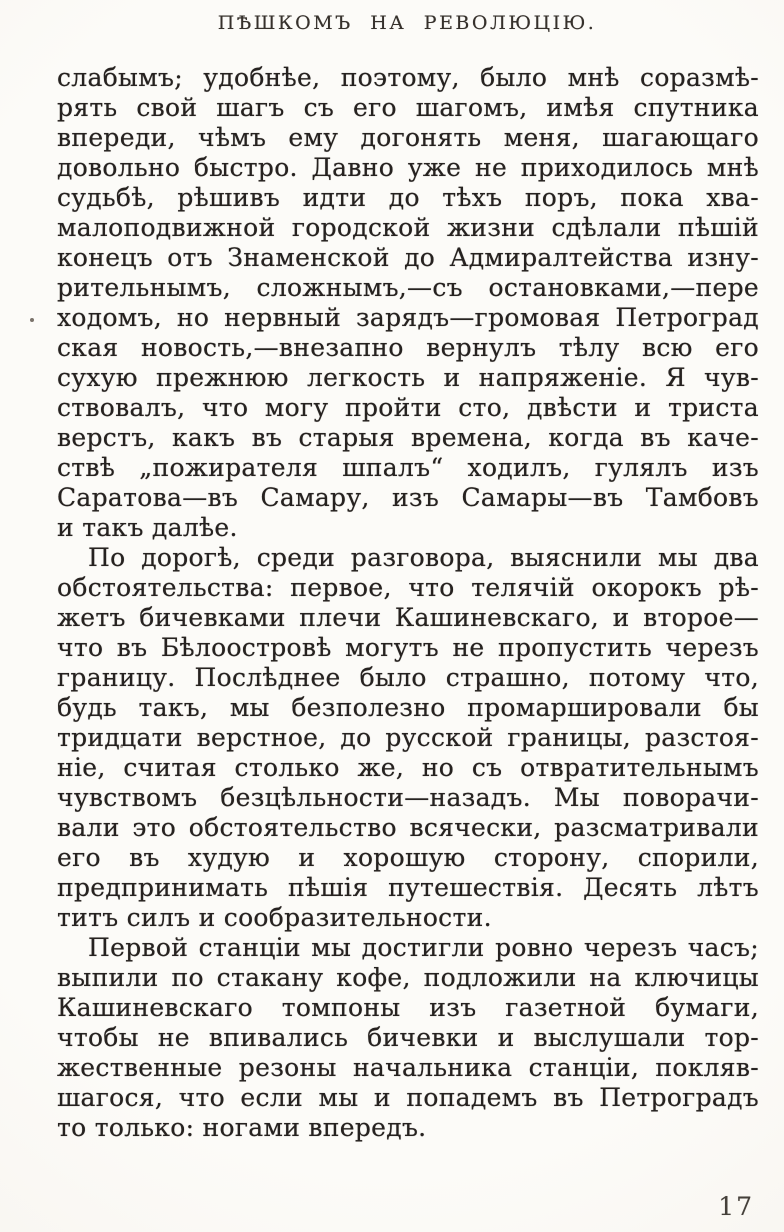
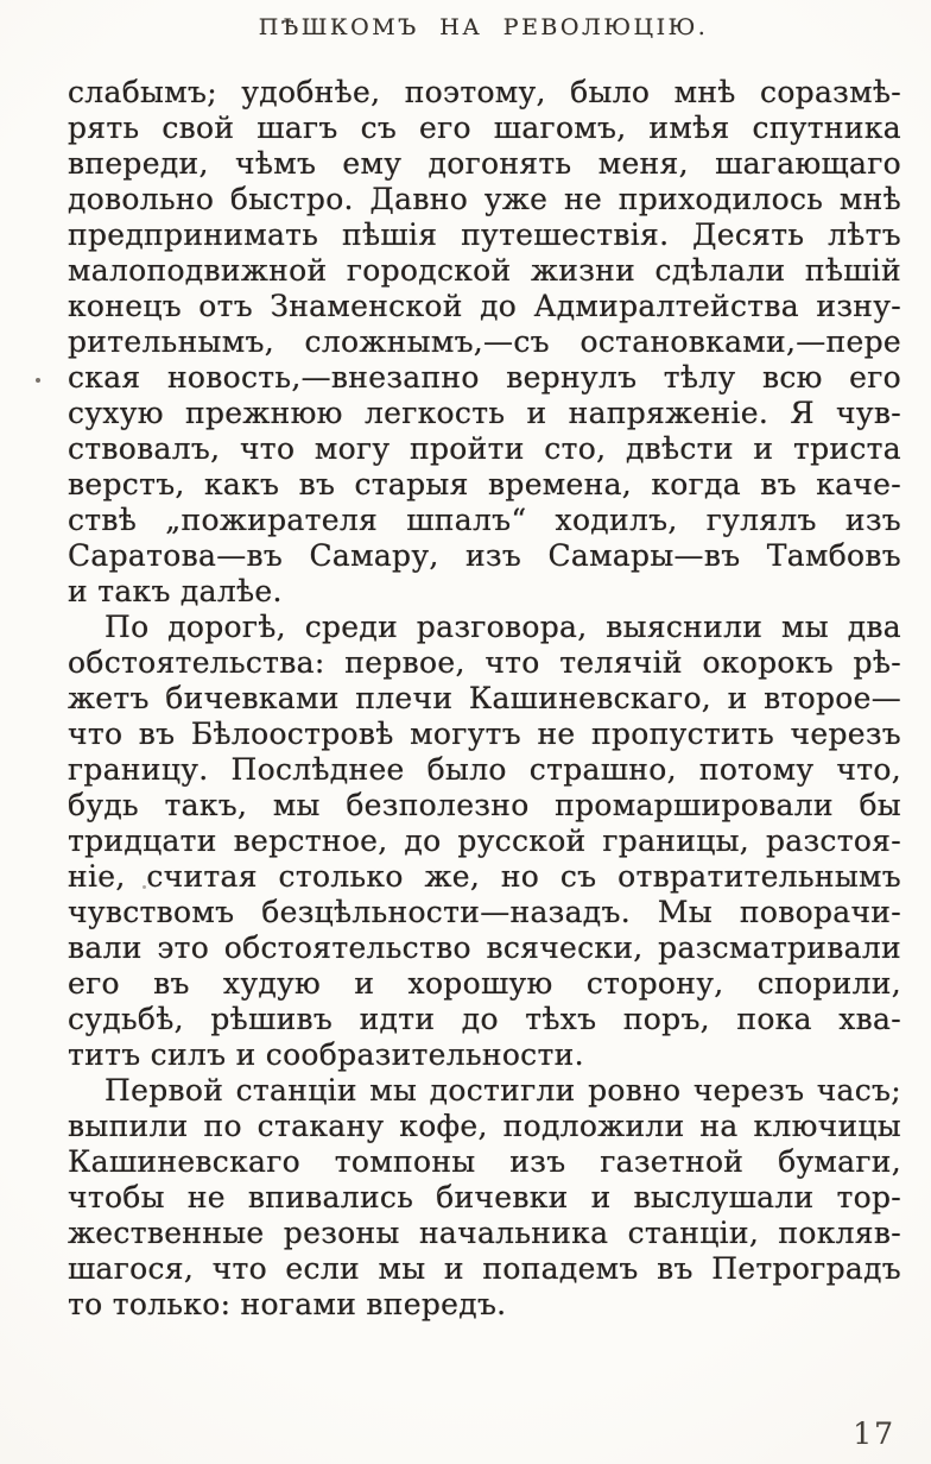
  ПѢШКОМЪ НА РЕВОЛЮЦІЮ.
  слабымъ; удобнѣе, поэтому, было мнѣ соразмѣ-
  рять свой шагъ съ его шагомъ, имѣя спутника
  впереди, чѣмъ ему догонять меня, шагающаго
  довольно быстро. Давно уже не приходилось мнѣ
- судьбѣ, рѣшивъ идти до тѣхъ поръ, пока хва-
+ предпринимать пѣшія путешествія. Десять лѣтъ
  малоподвижной городской жизни сдѣлали пѣшій
  конецъ отъ Знаменской до Адмиралтейства изну-
  рительнымъ, сложнымъ,—съ остановками,—пере
- ходомъ, но нервный зарядъ—громовая Петроград
  ская новость,—внезапно вернулъ тѣлу всю его
  сухую прежнюю легкость и напряженіе. Я чув-
  ствовалъ, что могу пройти сто, двѣсти и триста
  верстъ, какъ въ старыя времена, когда въ каче-
  ствѣ „пожирателя шпалъ“ ходилъ, гулялъ изъ
  Саратова—въ Самару, изъ Самары—въ Тамбовъ
  и такъ далѣе.
  По дорогѣ, среди разговора, выяснили мы два
  обстоятельства: первое, что телячій окорокъ рѣ-
  жетъ бичевками плечи Кашиневскаго, и второе—
  что въ Бѣлоостровѣ могутъ не пропустить черезъ
  границу. Послѣднее было страшно, потому что,
  будь такъ, мы безполезно промаршировали бы
  тридцати верстное, до русской границы, разстоя-
  ніе, считая столько же, но съ отвратительнымъ
  чувствомъ безцѣльности—назадъ. Мы поворачи-
  вали это обстоятельство всячески, разсматривали
  его въ худую и хорошую сторону, спорили,
- предпринимать пѣшія путешествія. Десять лѣтъ
+ судьбѣ, рѣшивъ идти до тѣхъ поръ, пока хва-
  титъ силъ и сообразительности.
  Первой станціи мы достигли ровно черезъ часъ;
  выпили по стакану кофе, подложили на ключицы
  Кашиневскаго томпоны изъ газетной бумаги,
  чтобы не впивались бичевки и выслушали тор-
  жественные резоны начальника станціи, покляв-
  шагося, что если мы и попадемъ въ Петроградъ
  то только: ногами впередъ.
  17
